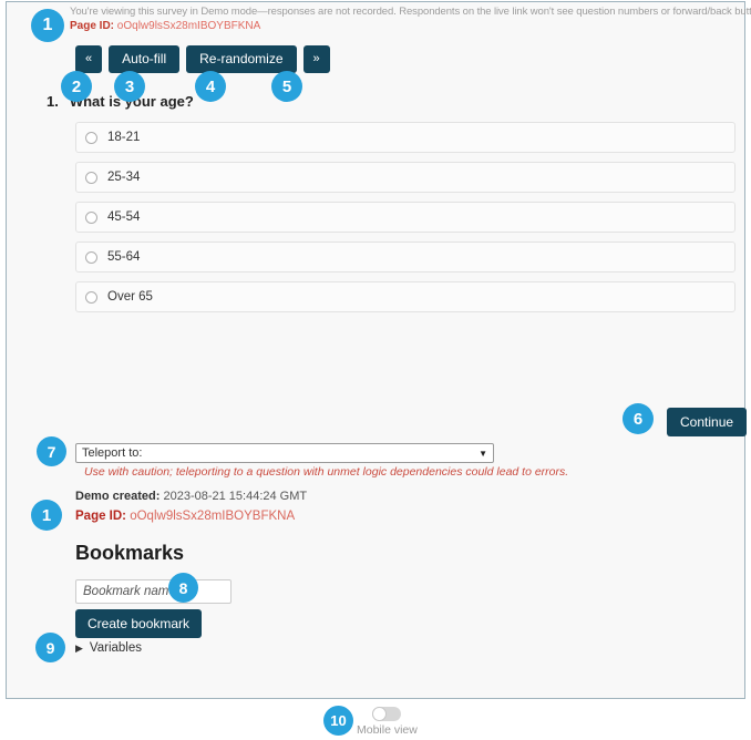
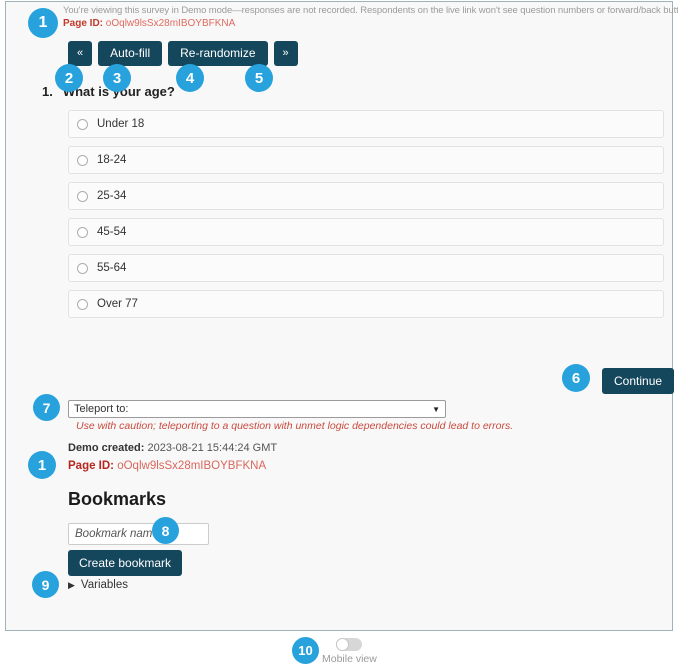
  You're viewing this survey in Demo mode—responses are not recorded. Respondents on the live link won't see question numbers or forward/back butt
  Page ID: oOqlw9lsSx28mIBOYBFKNA
  «
  Auto-fill
  Re-randomize
  »
  1. hat isour age?
+ Under 18
- 18-21
+ 18-24
  25-34
  45-54
  55-64
- Over 65
+ Over 77
  Continue
  Teleport to:
  ▼
  Use with caution; teleporting to a question with unmet logic dependencies could lead to errors.
  Demo created: 2023-08-21 15:44:24 GMT
  Page ID: oOqlw9lsSx28mIBOYBFKNA
  Bookmarks
  Bookmark nam
  Create bookmark
  ▶
  Variables
  Mobile view
  1
  2
  3
  4
  5
  6
  7
  8
  9
  10
  1
